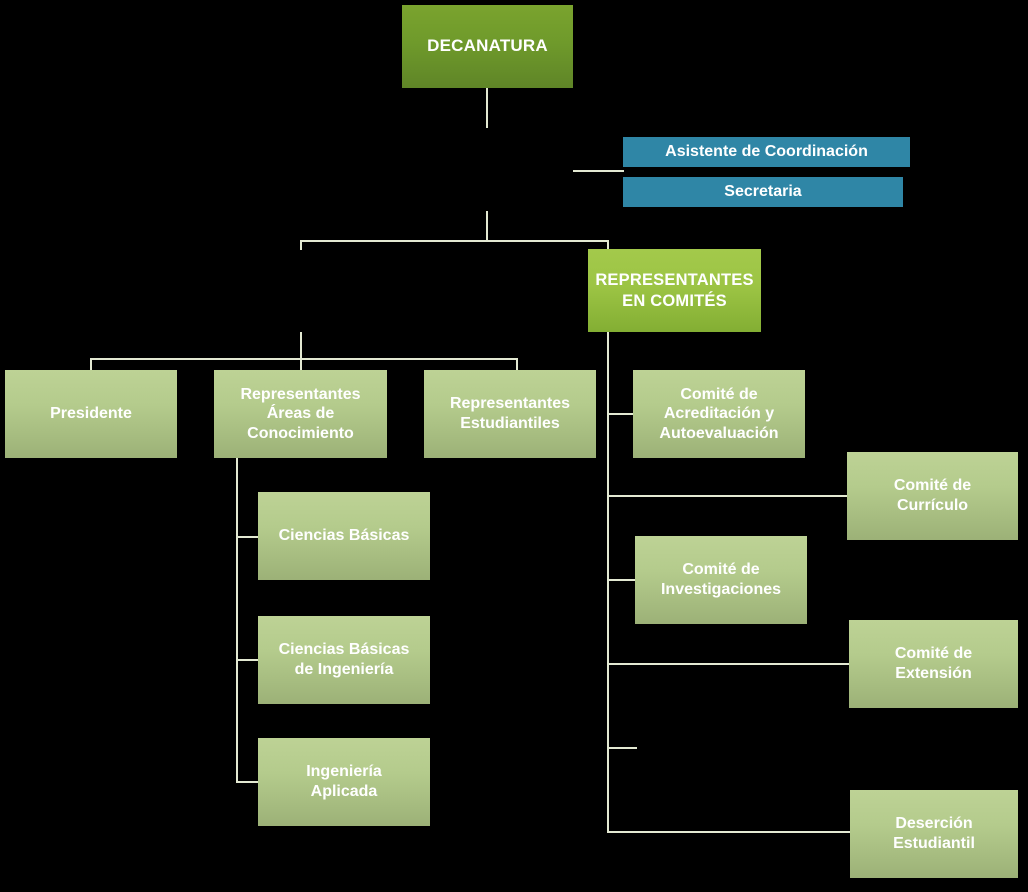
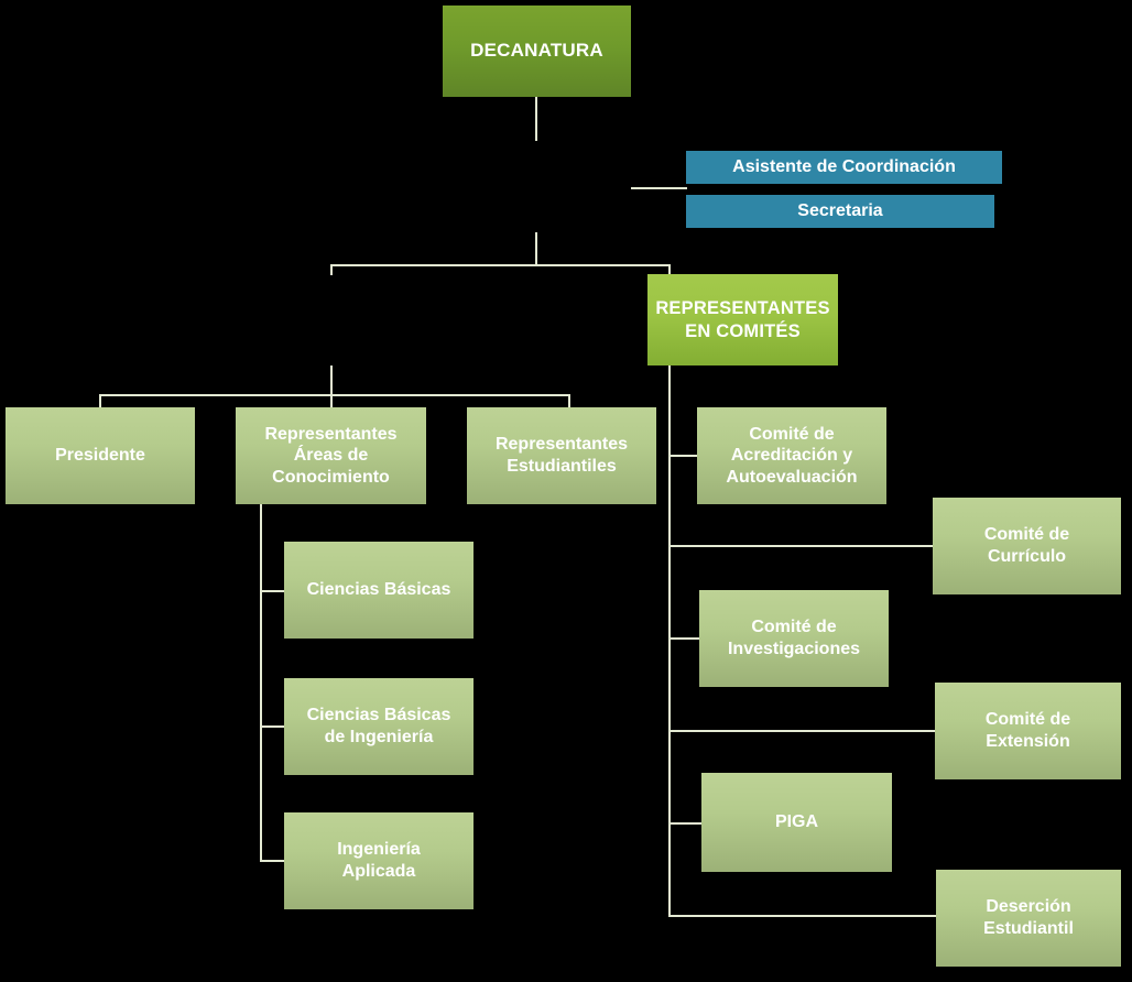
  DECANATURA
  Asistente de Coordinación
  Secretaria
  REPRESENTANTES
  EN COMITÉS
  Presidente
  Representantes
  Áreas de
  Conocimiento
  Representantes
  Estudiantiles
  Ciencias Básicas
  Ciencias Básicas
  de Ingeniería
  Ingeniería
  Aplicada
  Comité de
  Acreditación y
  Autoevaluación
  Comité de
  Currículo
  Comité de
  Investigaciones
  Comité de
  Extensión
+ PIGA
  Deserción
  Estudiantil
